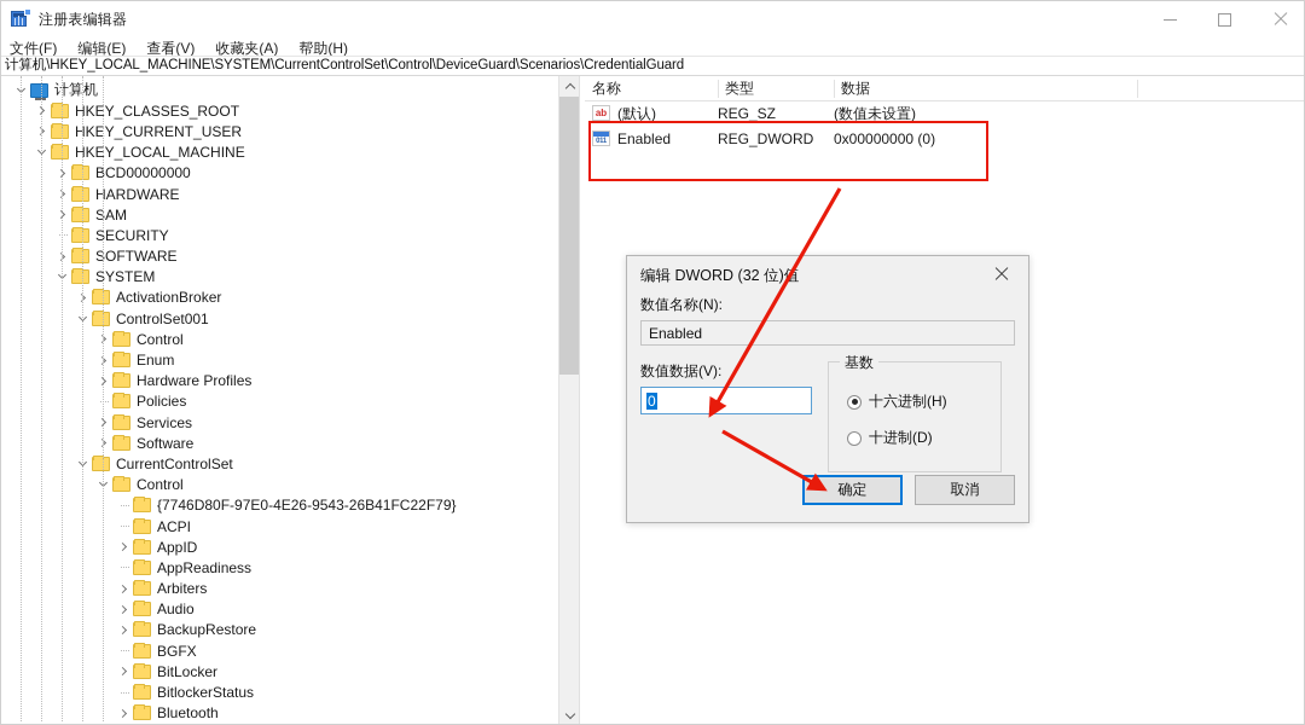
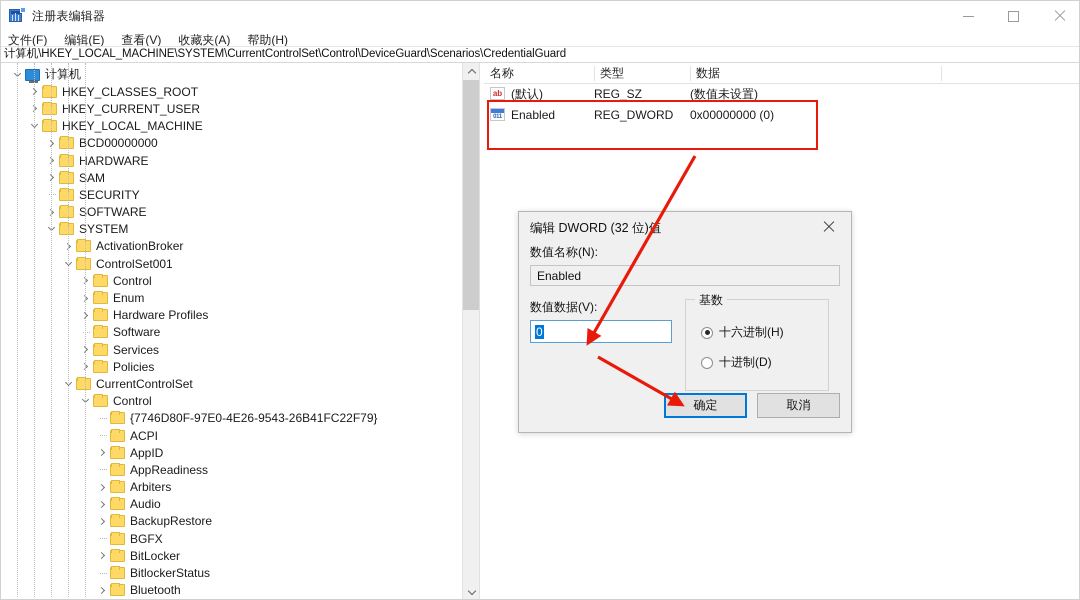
  注册表编辑器
  文件(F)
  编辑(E)
  查看(V)
  收藏夹(A)
  帮助(H)
  计算机\HKEY_LOCAL_MACHINE\SYSTEM\CurrentControlSet\Control\DeviceGuard\Scenarios\CredentialGuard
  计算机
  HKEY_CLASSES_ROOT
  HKEY_CURRENT_USER
  HKEY_LOCAL_MACHINE
  BCD00000000
  HARDWARE
  SAM
  SECURITY
  SOFTWARE
  SYSTEM
  ActivationBroker
  ControlSet001
  Control
  Enum
  Hardware Profiles
- Policies
+ Software
  Services
- Software
+ Policies
  CurrentControlSet
  Control
  {7746D80F-97E0-4E26-9543-26B41FC22F79}
  ACPI
  AppID
  AppReadiness
  Arbiters
  Audio
  BackupRestore
  BGFX
  BitLocker
  BitlockerStatus
  Bluetooth
  名称
  类型
  数据
  ab
  (默认)
  REG_SZ
  (数值未设置)
  Enabled
  REG_DWORD
  0x00000000 (0)
  编辑 DWORD (32 位)
  数值名称(N):
  Enabled
  数值数据(V):
  0
  基数
  十六进制(H)
  十进制(D)
  确定
  取消
